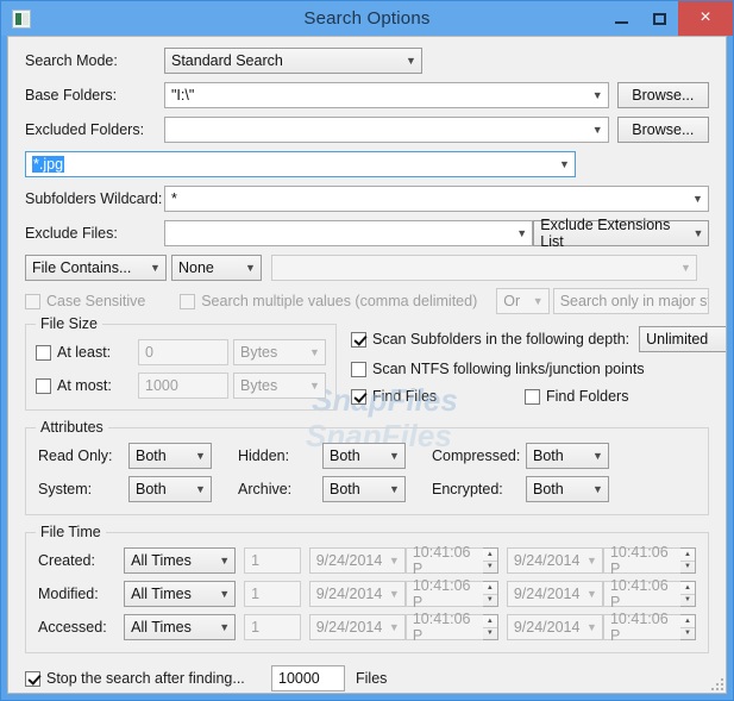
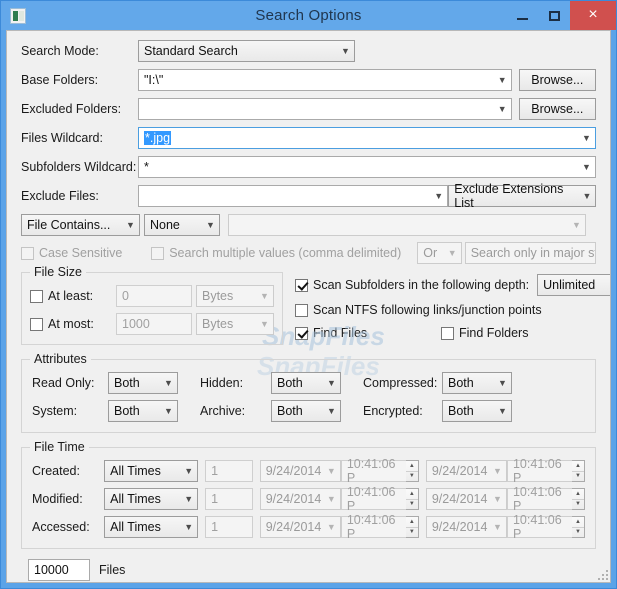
  Search Options
  ×
  SnpFiles
  SnapFiles
  Search Mode:
  Standard Search
  ▼
  Base Folders:
  "I:\"
  ▼
  Browse...
  Excluded Folders:
  ▼
  Browse...
+ Files Wildcard:
  *.jpg
  ▼
  Subfolders Wildcard:
  *
  ▼
  Exclude Files:
  ▼
  Exclude Extensions List
  ▼
  File Contains...
  ▼
  None
  ▼
  ▼
  Case Sensitive
  Search multiple values (comma delimited)
  Or
  ▼
  Search only in major s
  File Size
  At least:
  0
  Bytes
  ▼
  At most:
  1000
  Bytes
  ▼
  Scan Subfolders in the following depth:
  Unlimited
  Scan NTFS following links/junction points
  Find Files
  Find Folders
  Attributes
  Read Only:
  Both
  ▼
  Hidden:
  Both
  ▼
  Compressed:
  Both
  ▼
  System:
  Both
  ▼
  Archive:
  Both
  ▼
  Encrypted:
  Both
  ▼
  File Time
  Created:
  All Times
  ▼
  1
  9/24/2014
  ▼
  10:41:06 P
  9/24/2014
  ▼
  10:41:06 P
  Modified:
  All Times
  ▼
  1
  9/24/2014
  ▼
  10:41:06 P
  9/24/2014
  ▼
  10:41:06 P
  Accessed:
  All Times
  ▼
  1
  9/24/2014
  ▼
  10:41:06 P
  9/24/2014
  ▼
  10:41:06 P
- Stop the search after finding...
  10000
  Files
